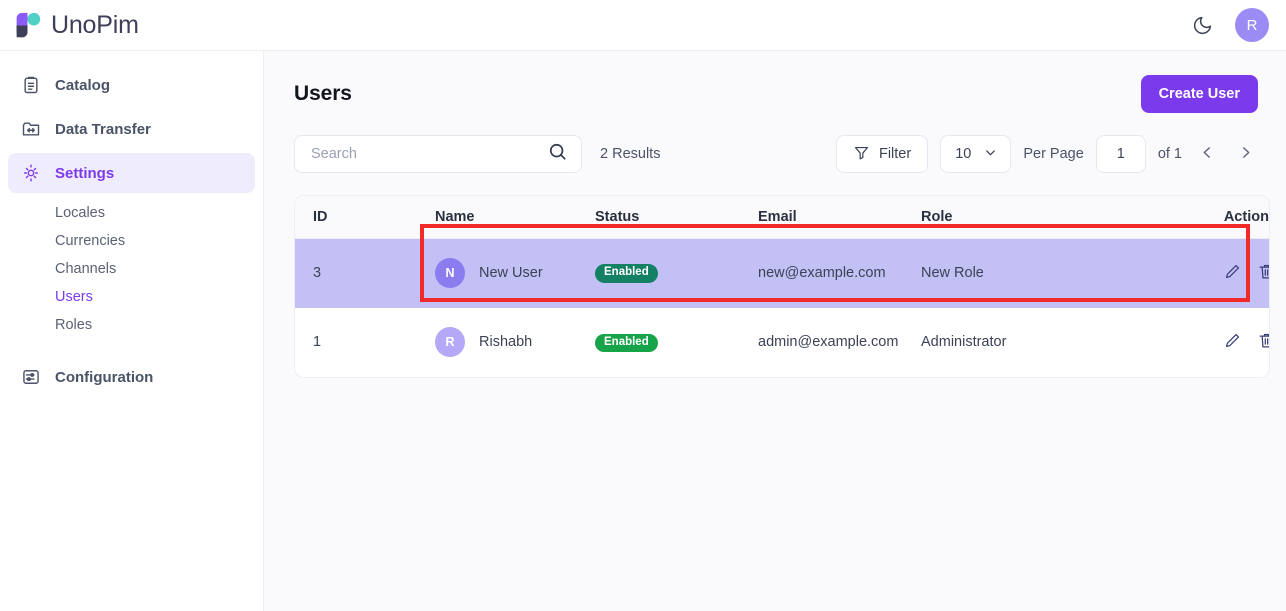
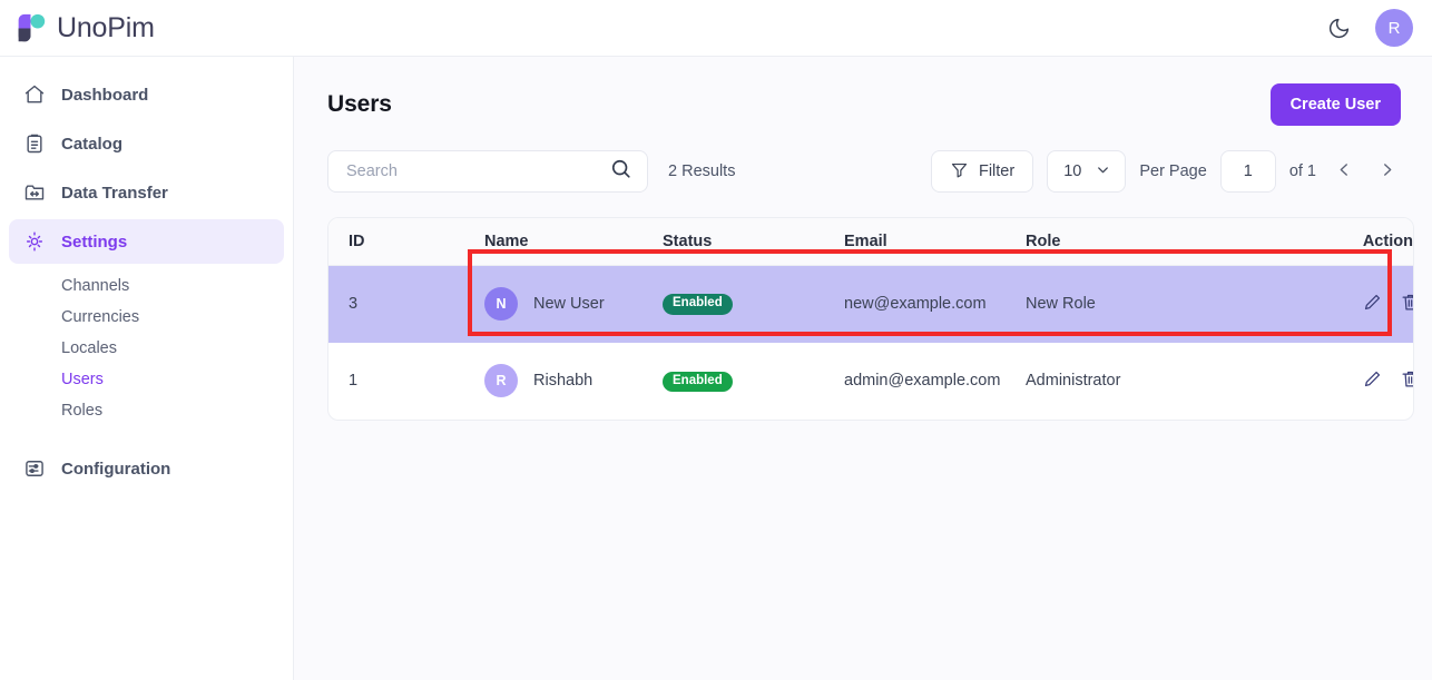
  UnoPim
  R
+ Dashboard
  Catalog
  Data Transfer
  Settings
- Locales
+ Channels
  Currencies
- Channels
+ Locales
  Users
  Roles
  Configuration
  Users
  Create User
  Search
  2 Results
  Filter
  10
  Per Page
  1
  of 1
  ID	Name	Status	Email	Role	Action
  3	N New User	Enabled	new@example.com	New Role
  1	R Rishabh	Enabled	admin@example.com	Administrator
